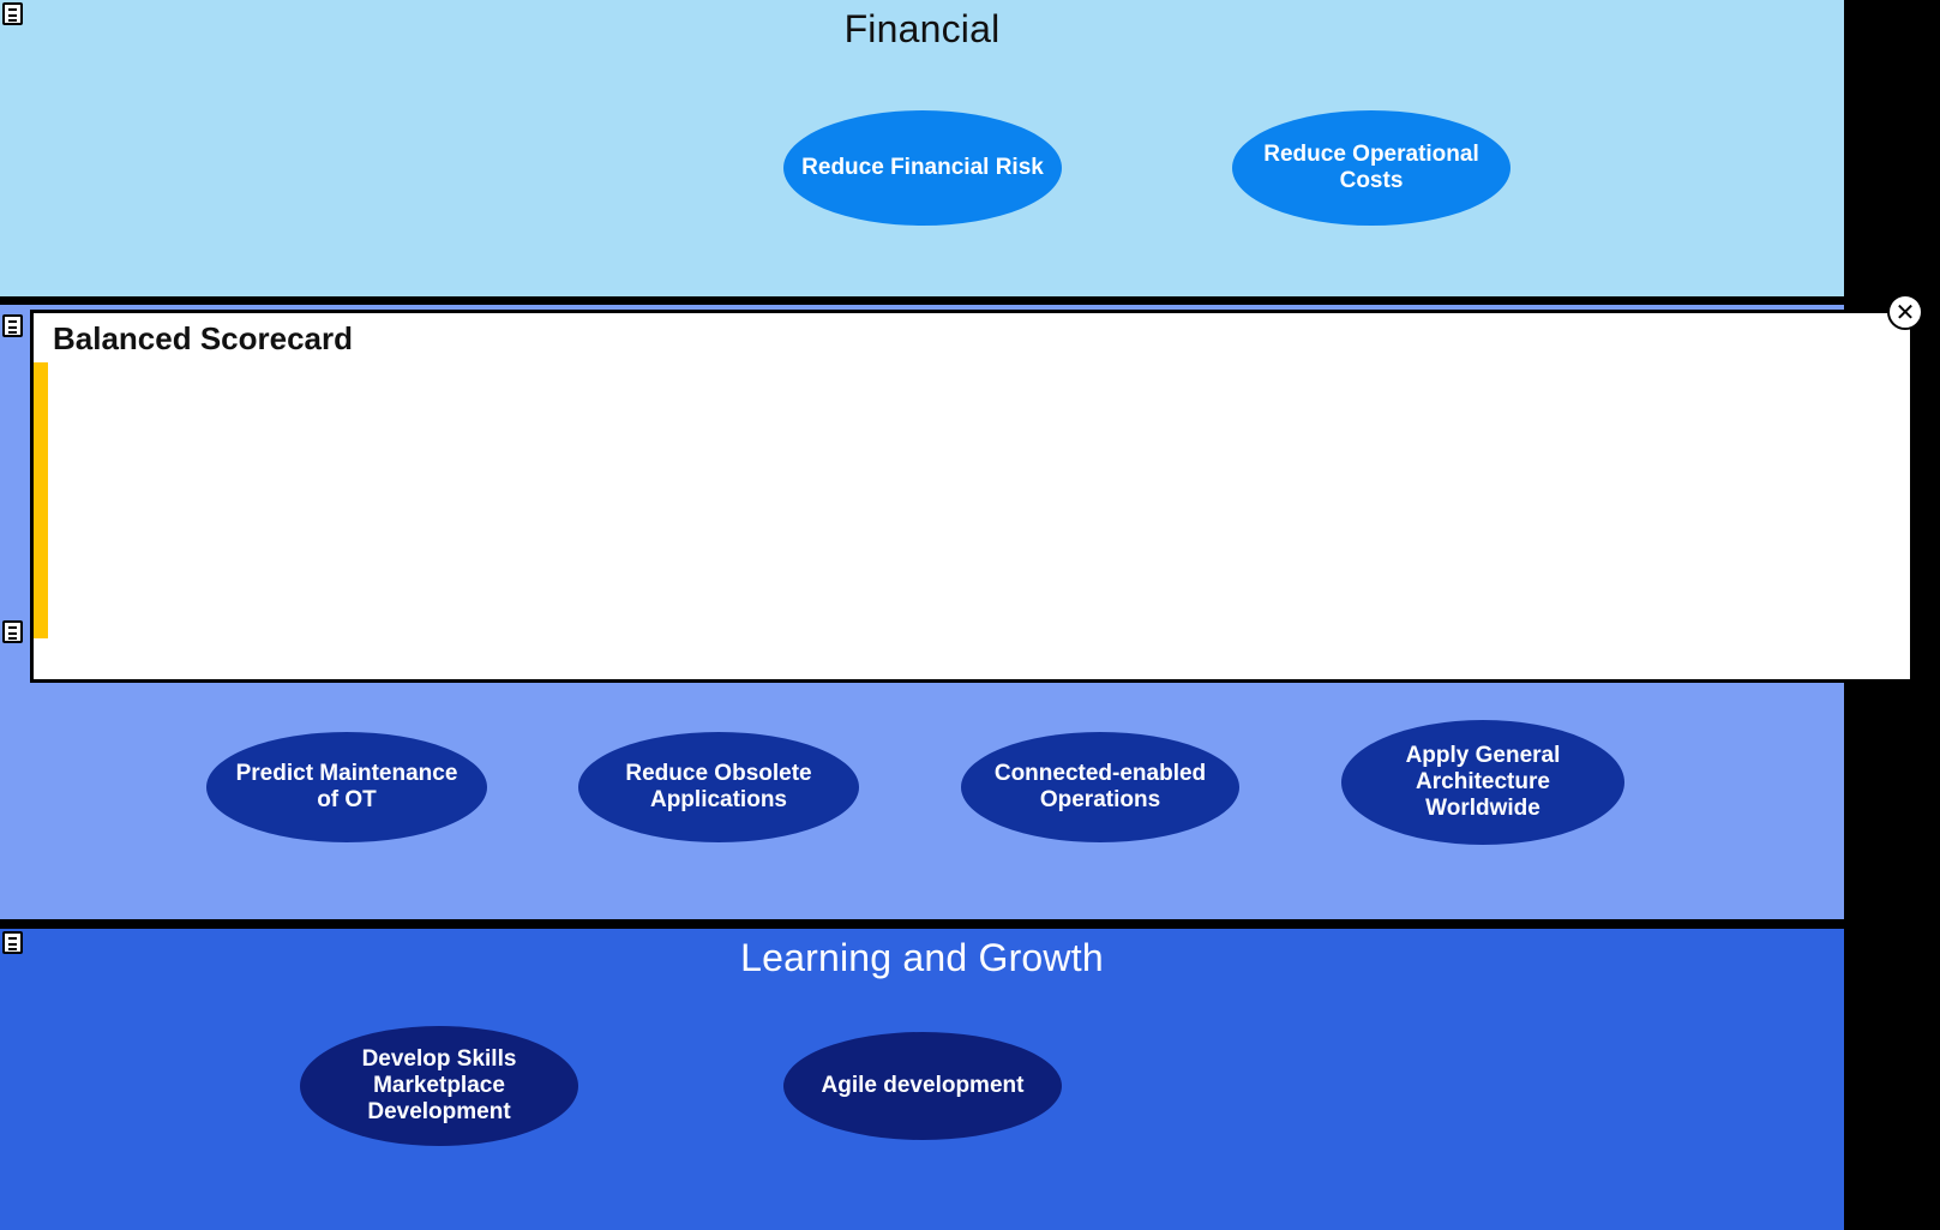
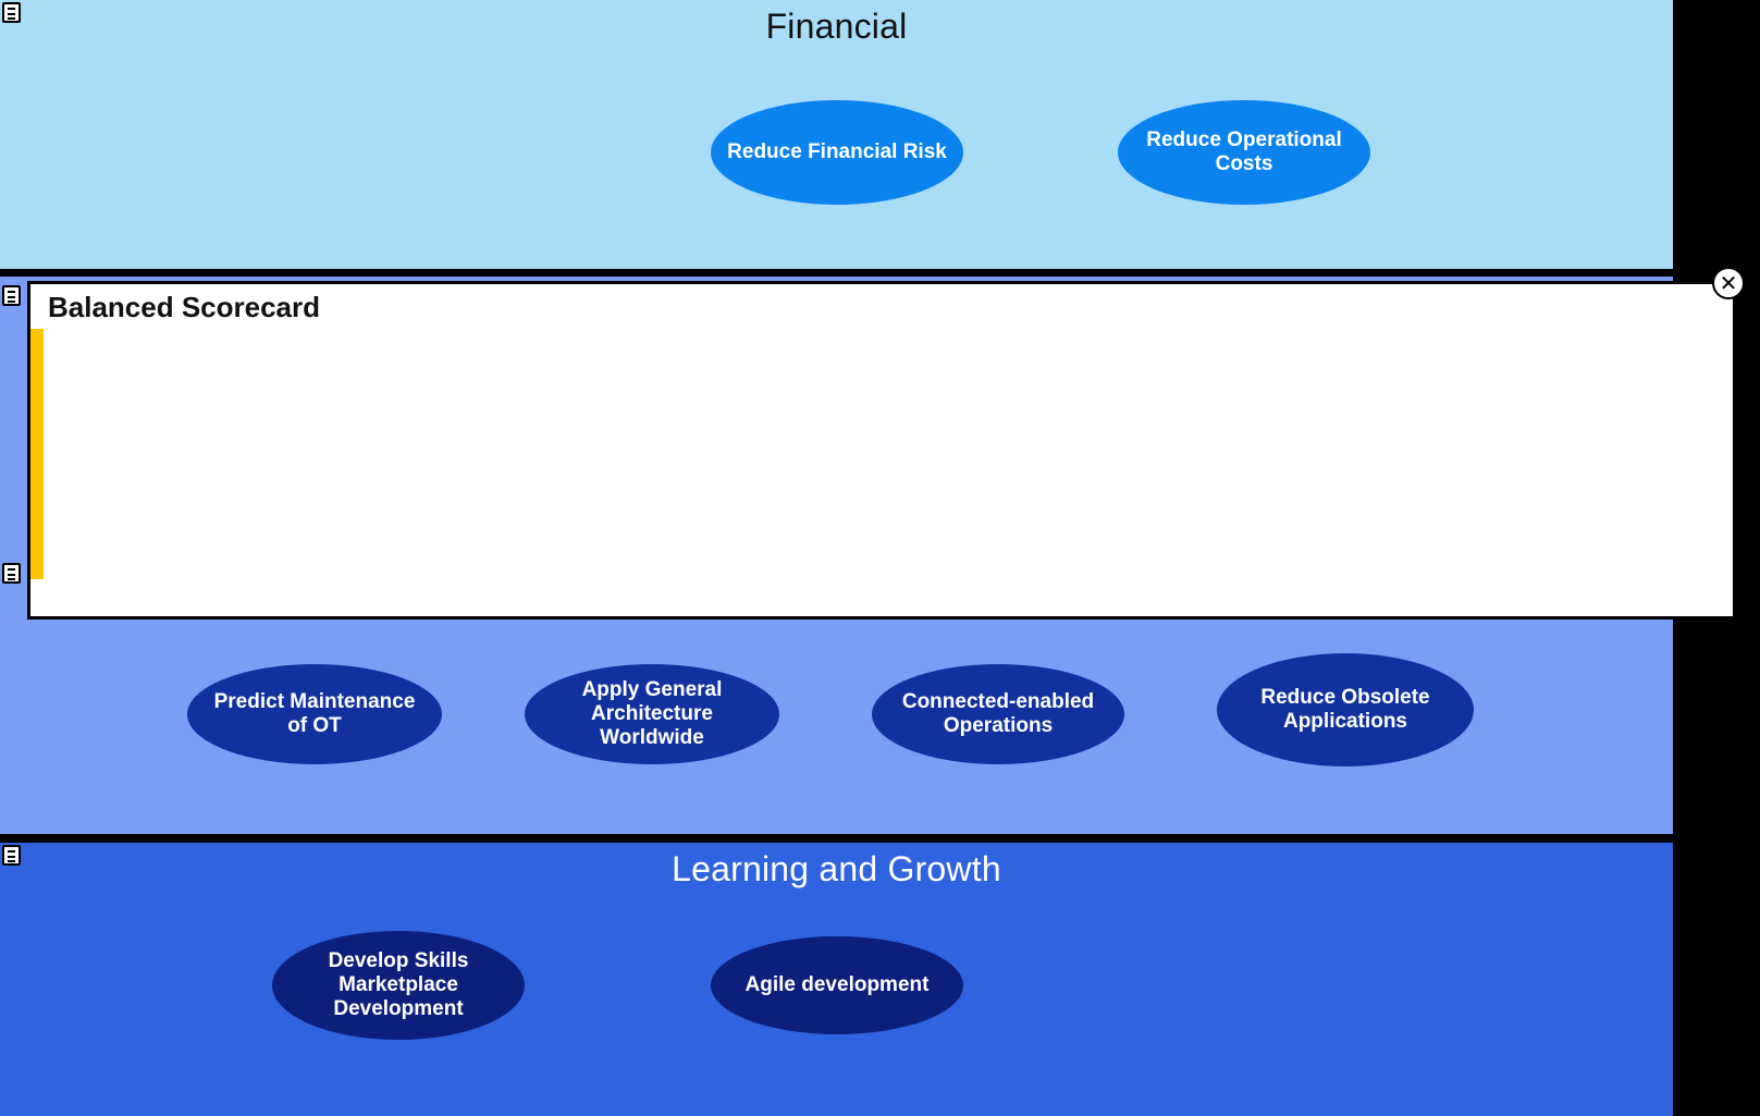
  Financial
  Learning and Growth
  Reduce Financial Risk
  Reduce Operational Costs
  Predict Maintenance of OT
- Reduce Obsolete Applications
+ Apply General Architecture Worldwide
  Connected-enabled Operations
- Apply General Architecture Worldwide
+ Reduce Obsolete Applications
  Develop Skills Marketplace Development
  Agile development
  Balanced Scorecard
  ✕
